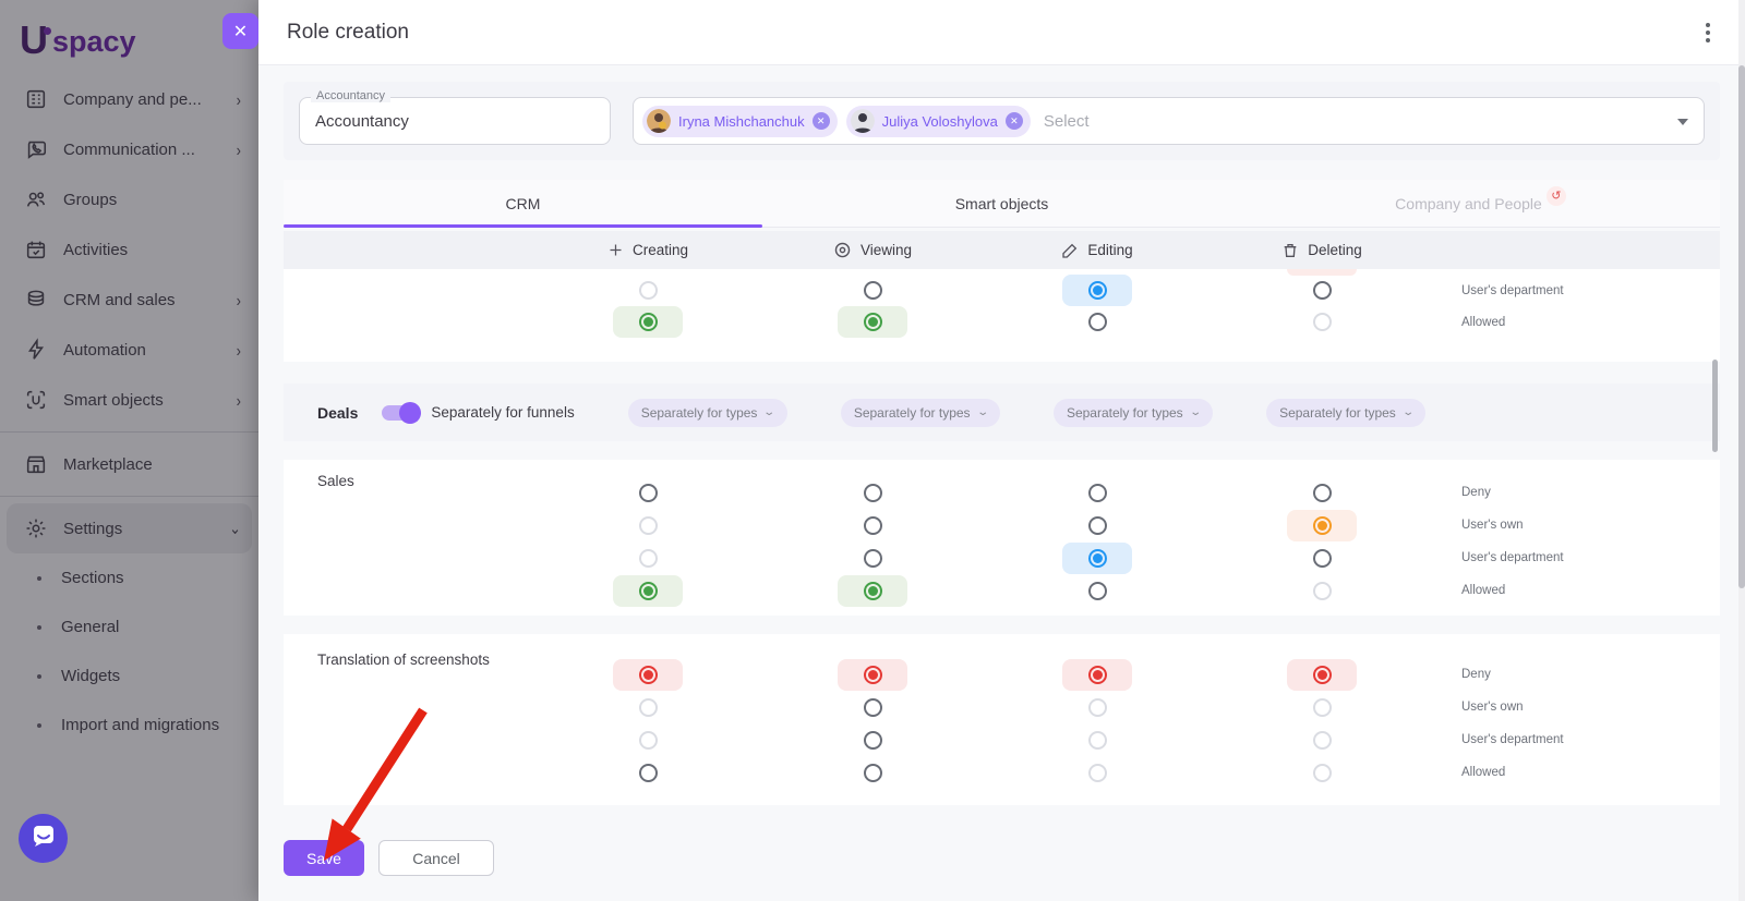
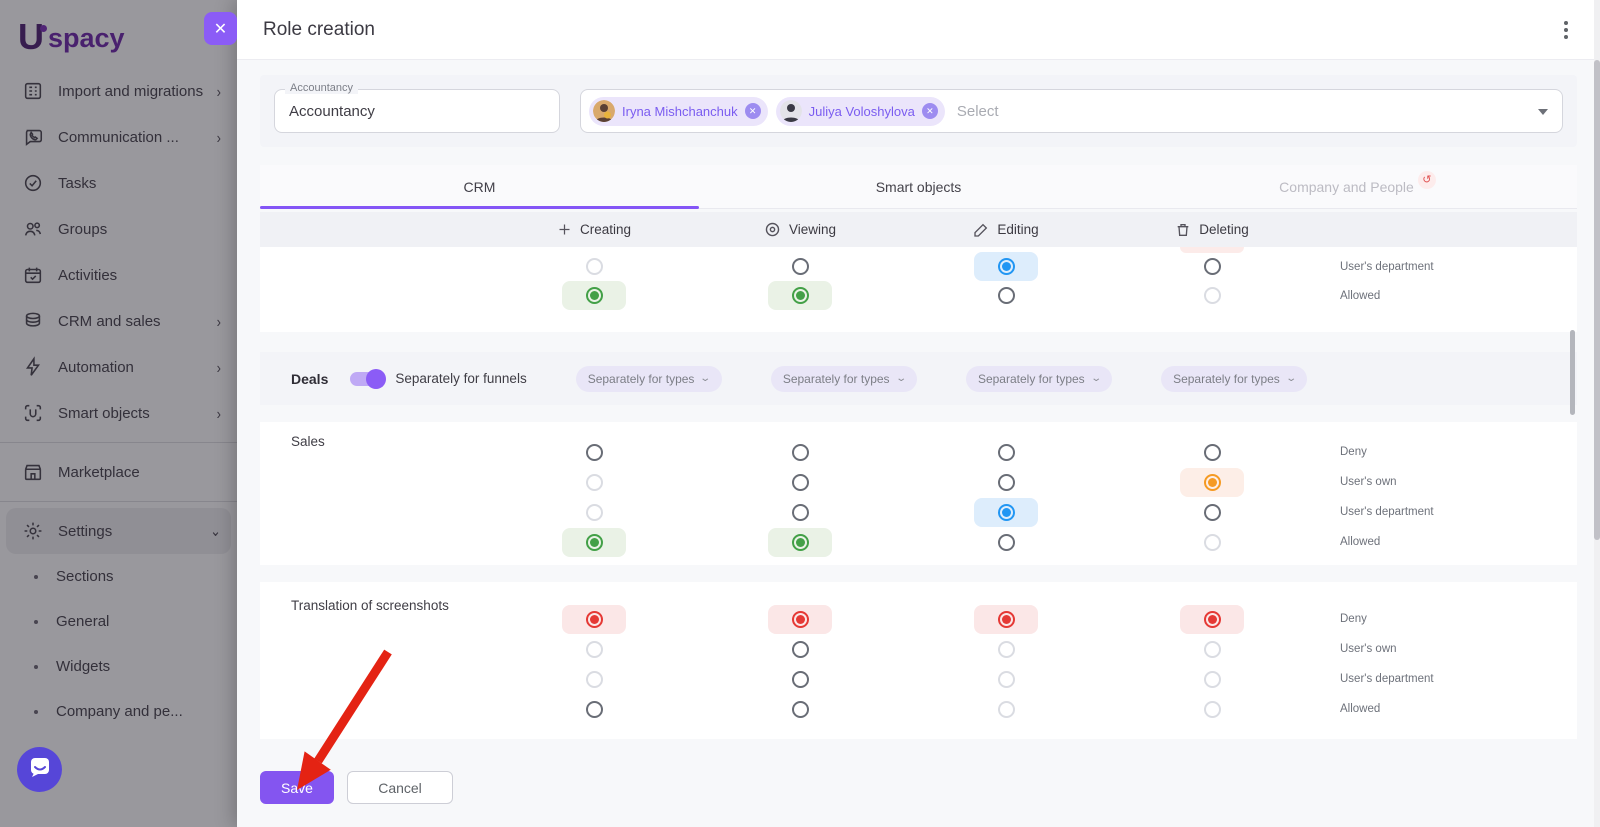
  U
  spacy
- Company and pe...
+ Import and migrations
  ›
  Communication ...
  ›
+ Tasks
  Groups
  Activities
  CRM and sales
  ›
  Automation
  ›
  Smart objects
  ›
  Marketplace
  Settings
  ⌄
  Sections
  General
  Widgets
- Import and migrations
+ Company and pe...
  ✕
  Role creation
  Accountancy
  Accountancy
  Iryna Mishchanchuk
  ✕
  Juliya Voloshylova
  ✕
  Select
  CRM
  Smart objects
  Company and People
  ↺
  Creating
  Viewing
  Editing
  Deleting
  User's department
  Allowed
  Deals
  Separately for funnels
  Separately for types
  ⌄
  Separately for types
  ⌄
  Separately for types
  ⌄
  Separately for types
  ⌄
  Sales
  Deny
  User's own
  User's department
  Allowed
  Translation of screenshots
  Deny
  User's own
  User's department
  Allowed
  Save
  Cancel
